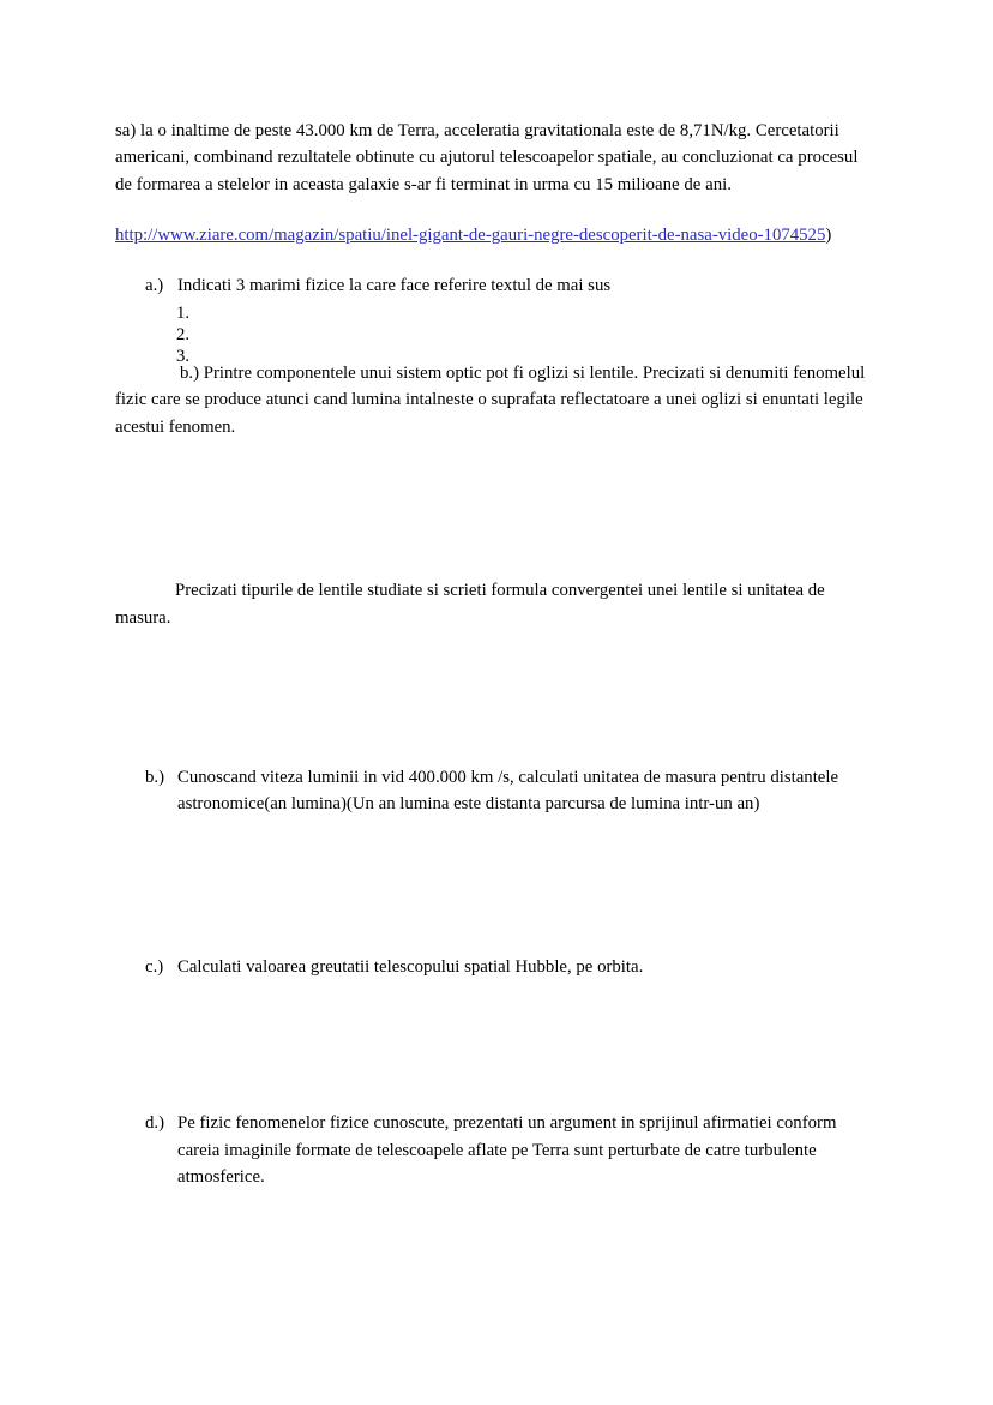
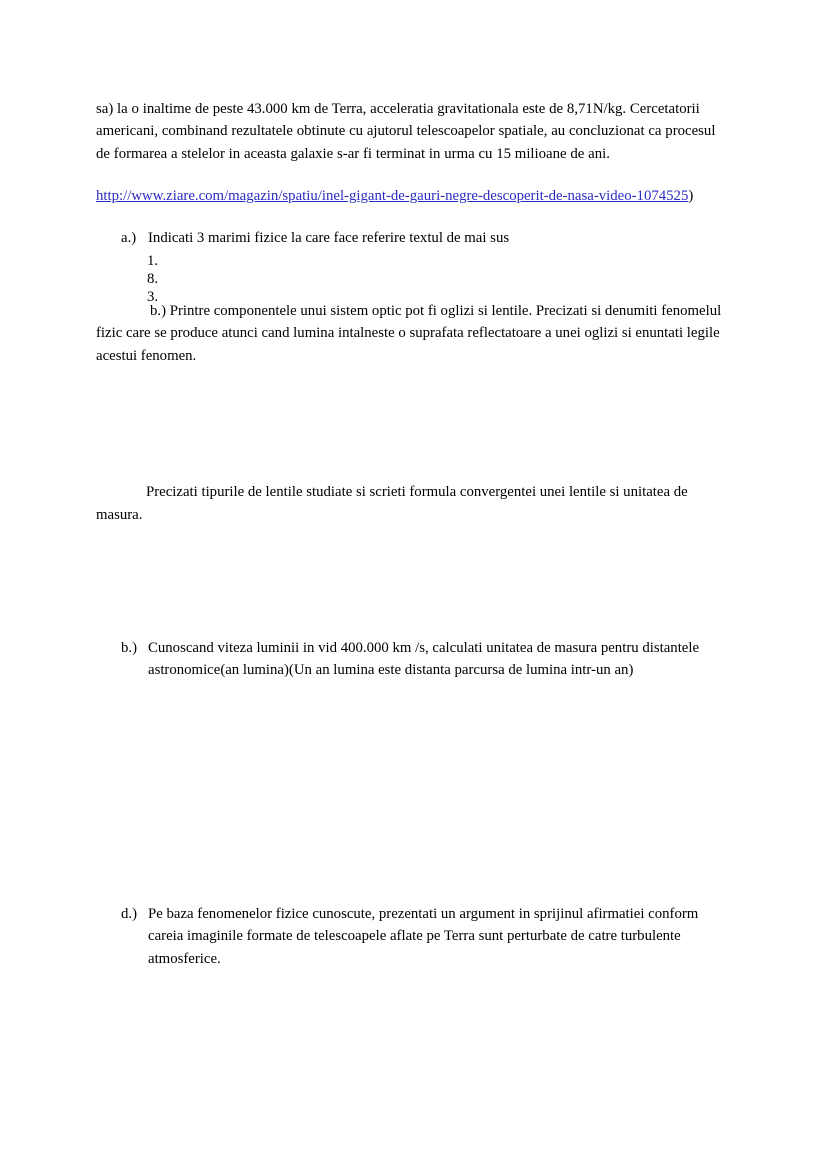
  sa) la o inaltime de peste 43.000 km de Terra, acceleratia gravitationala este de 8,71N/kg. Cercetatorii americani, combinand rezultatele obtinute cu ajutorul telescoapelor spatiale, au concluzionat ca procesul de formarea a stelelor in aceasta galaxie s-ar fi terminat in urma cu 15 milioane de ani.
  http://www.ziare.com/magazin/spatiu/inel-gigant-de-gauri-negre-descoperit-de-nasa-video-1074525)
  a.)
  Indicati 3 marimi fizice la care face referire textul de mai sus
  1.
- 2.
+ 8.
  3.
  b.) Printre componentele unui sistem optic pot fi oglizi si lentile. Precizati si denumiti fenomelul fizic care se produce atunci cand lumina intalneste o suprafata reflectatoare a unei oglizi si enuntati legile acestui fenomen.
  Precizati tipurile de lentile studiate si scrieti formula convergentei unei lentile si unitatea de masura.
  b.)
  Cunoscand viteza luminii in vid 400.000 km /s, calculati unitatea de masura pentru distantele astronomice(an lumina)(Un an lumina este distanta parcursa de lumina intr-un an)
- c.)
- Calculati valoarea greutatii telescopului spatial Hubble, pe orbita.
  d.)
- Pe fizic fenomenelor fizice cunoscute, prezentati un argument in sprijinul afirmatiei conform careia imaginile formate de telescoapele aflate pe Terra sunt perturbate de catre turbulente atmosferice.
+ Pe baza fenomenelor fizice cunoscute, prezentati un argument in sprijinul afirmatiei conform careia imaginile formate de telescoapele aflate pe Terra sunt perturbate de catre turbulente atmosferice.
